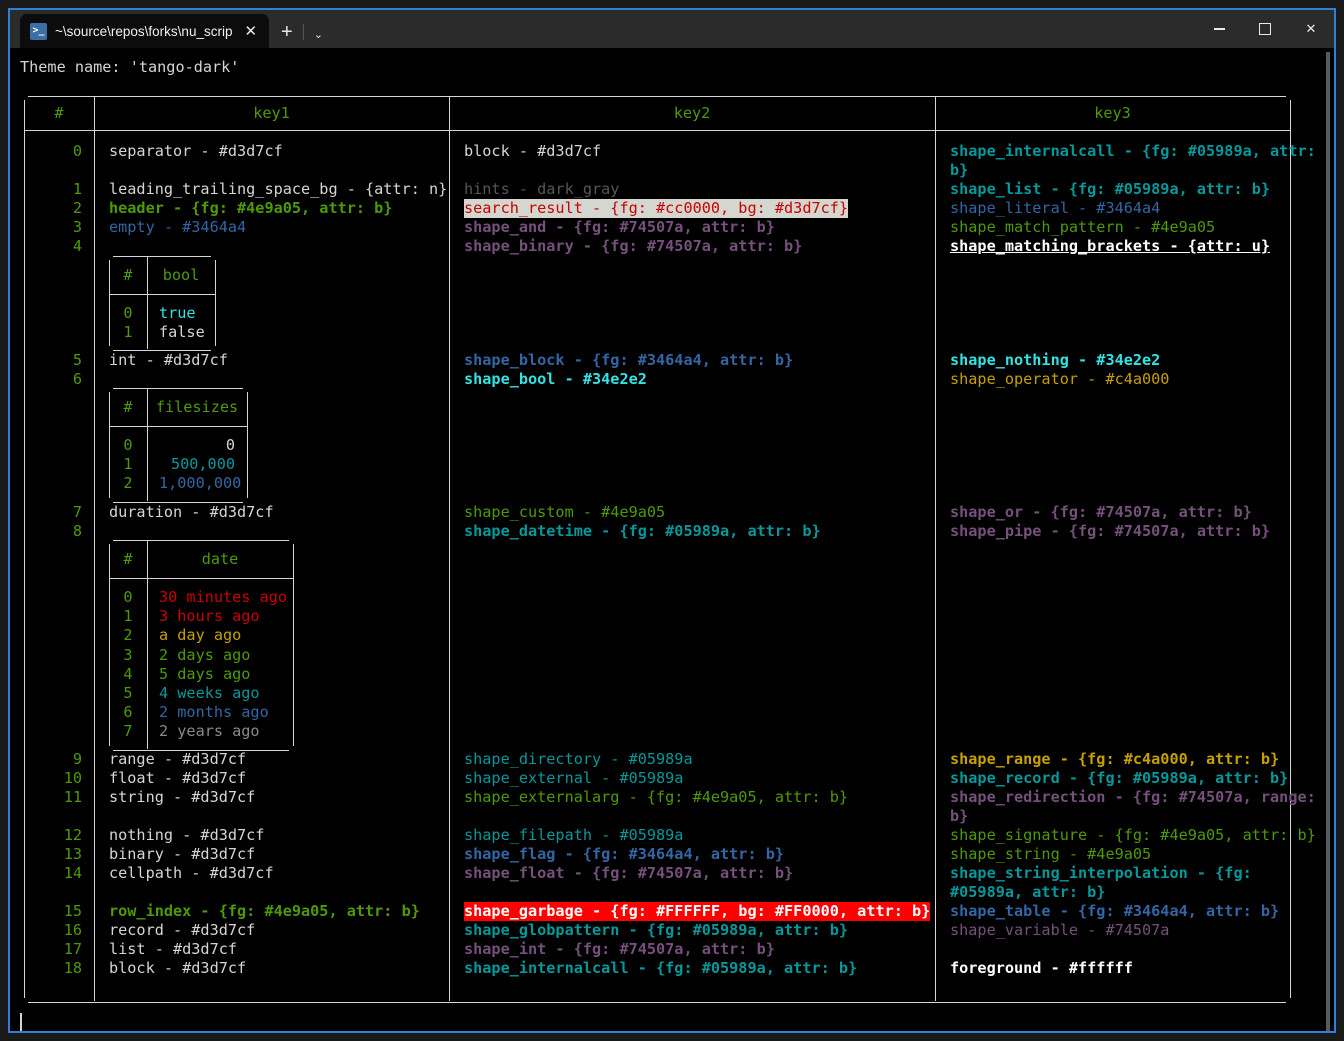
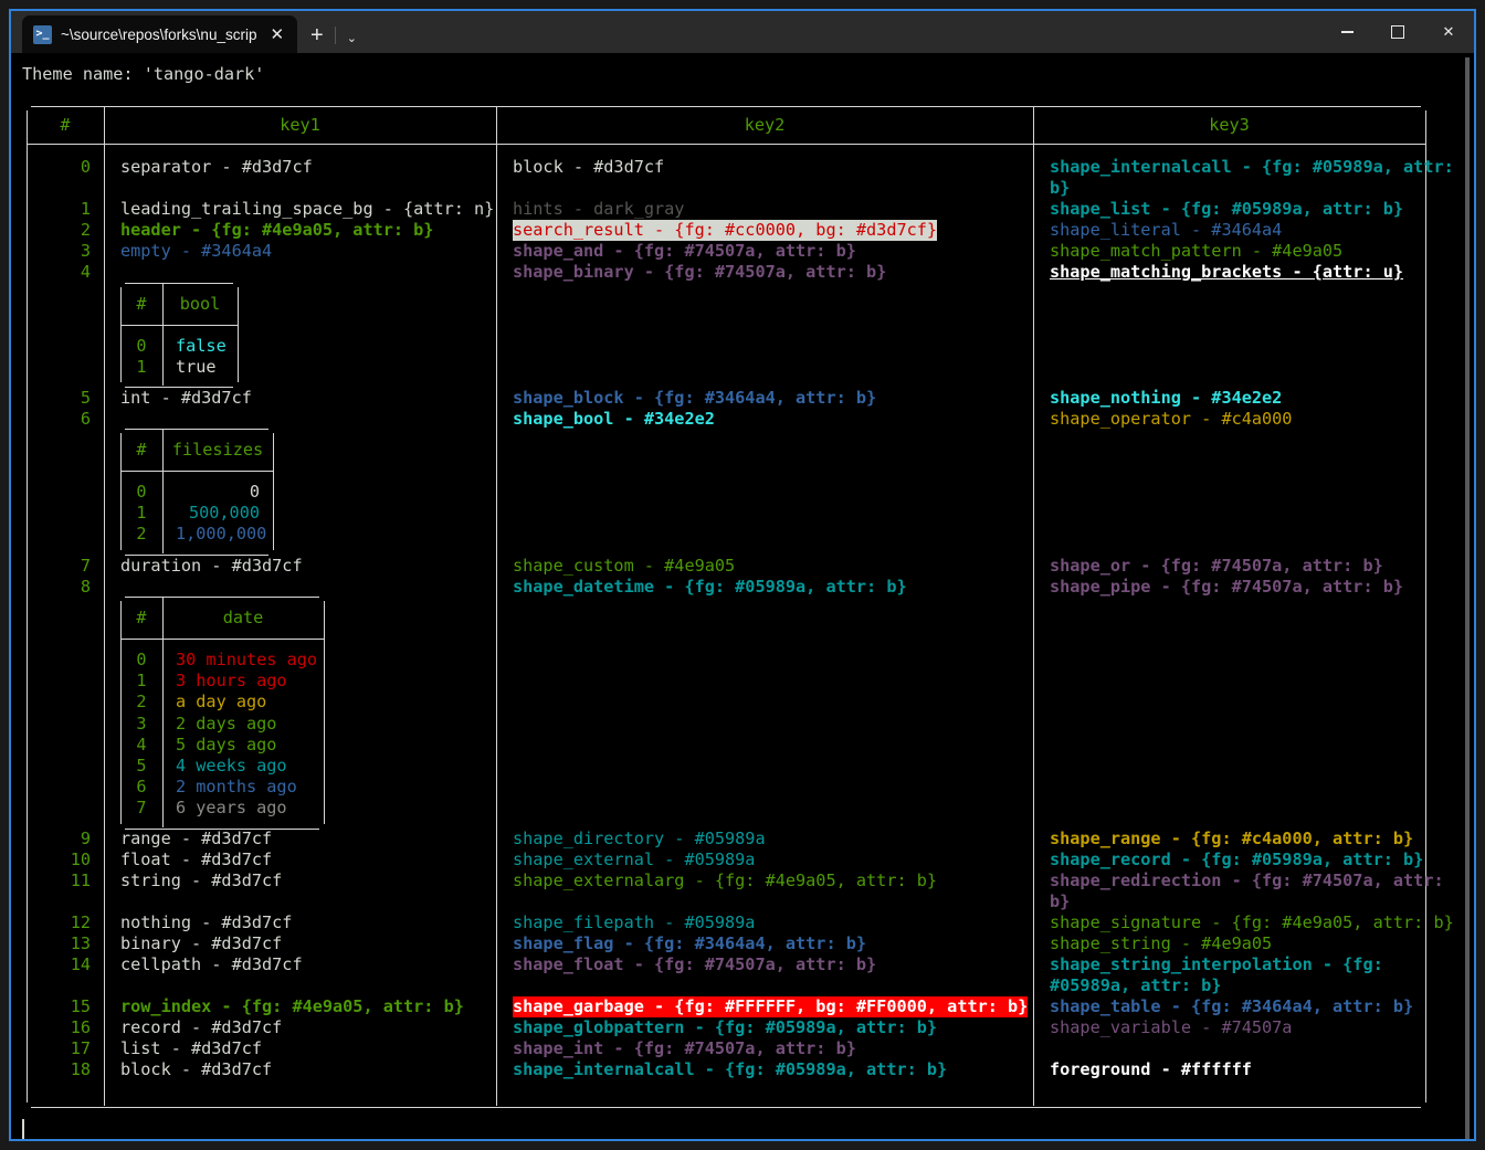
  >_
  ~\source\repos\forks\nu_scrip
  ✕
  +
  ⌄
  ✕
  Theme name: 'tango-dark'
  #
  key1
  key2
  key3
  0
  1
  2
  3
  4
  5
  6
  7
  8
  9
  10
  11
  12
  13
  14
  15
  16
  17
  18
  separator - #d3d7cf
  leading_trailing_space_bg - {attr: n}
  header - {fg: #4e9a05, attr: b}
  empty - #3464a4
  int - #d3d7cf
  duration - #d3d7cf
  range - #d3d7cf
  float - #d3d7cf
  string - #d3d7cf
  nothing - #d3d7cf
  binary - #d3d7cf
  cellpath - #d3d7cf
  row_index - {fg: #4e9a05, attr: b}
  record - #d3d7cf
  list - #d3d7cf
  block - #d3d7cf
  block - #d3d7cf
  hints - dark_gray
  search_result - {fg: #cc0000, bg: #d3d7cf}
  shape_and - {fg: #74507a, attr: b}
  shape_binary - {fg: #74507a, attr: b}
  shape_block - {fg: #3464a4, attr: b}
  shape_bool - #34e2e2
  shape_custom - #4e9a05
  shape_datetime - {fg: #05989a, attr: b}
  shape_directory - #05989a
  shape_external - #05989a
  shape_externalarg - {fg: #4e9a05, attr: b}
  shape_filepath - #05989a
  shape_flag - {fg: #3464a4, attr: b}
  shape_float - {fg: #74507a, attr: b}
  shape_garbage - {fg: #FFFFFF, bg: #FF0000, attr: b}
  shape_globpattern - {fg: #05989a, attr: b}
  shape_int - {fg: #74507a, attr: b}
  shape_internalcall - {fg: #05989a, attr: b}
  shape_internalcall - {fg: #05989a, attr:
  b}
  shape_list - {fg: #05989a, attr: b}
  shape_literal - #3464a4
  shape_match_pattern - #4e9a05
  shape_matching_brackets - {attr: u}
  shape_nothing - #34e2e2
  shape_operator - #c4a000
  shape_or - {fg: #74507a, attr: b}
  shape_pipe - {fg: #74507a, attr: b}
  shape_range - {fg: #c4a000, attr: b}
  shape_record - {fg: #05989a, attr: b}
- shape_redirection - {fg: #74507a, range:
+ shape_redirection - {fg: #74507a, attr:
  b}
  shape_signature - {fg: #4e9a05, attr: b}
  shape_string - #4e9a05
  shape_string_interpolation - {fg:
  #05989a, attr: b}
  shape_table - {fg: #3464a4, attr: b}
  shape_variable - #74507a
  foreground - #ffffff
  #
  bool
  0
- true
+ false
  1
- false
+ true
  #
  filesizes
  0
  0
  1
  500,000
  2
  1,000,000
  #
  date
  0
  30 minutes ago
  1
  3 hours ago
  2
  a day ago
  3
  2 days ago
  4
  5 days ago
  5
  4 weeks ago
  6
  2 months ago
  7
- 2 years ago
+ 6 years ago
